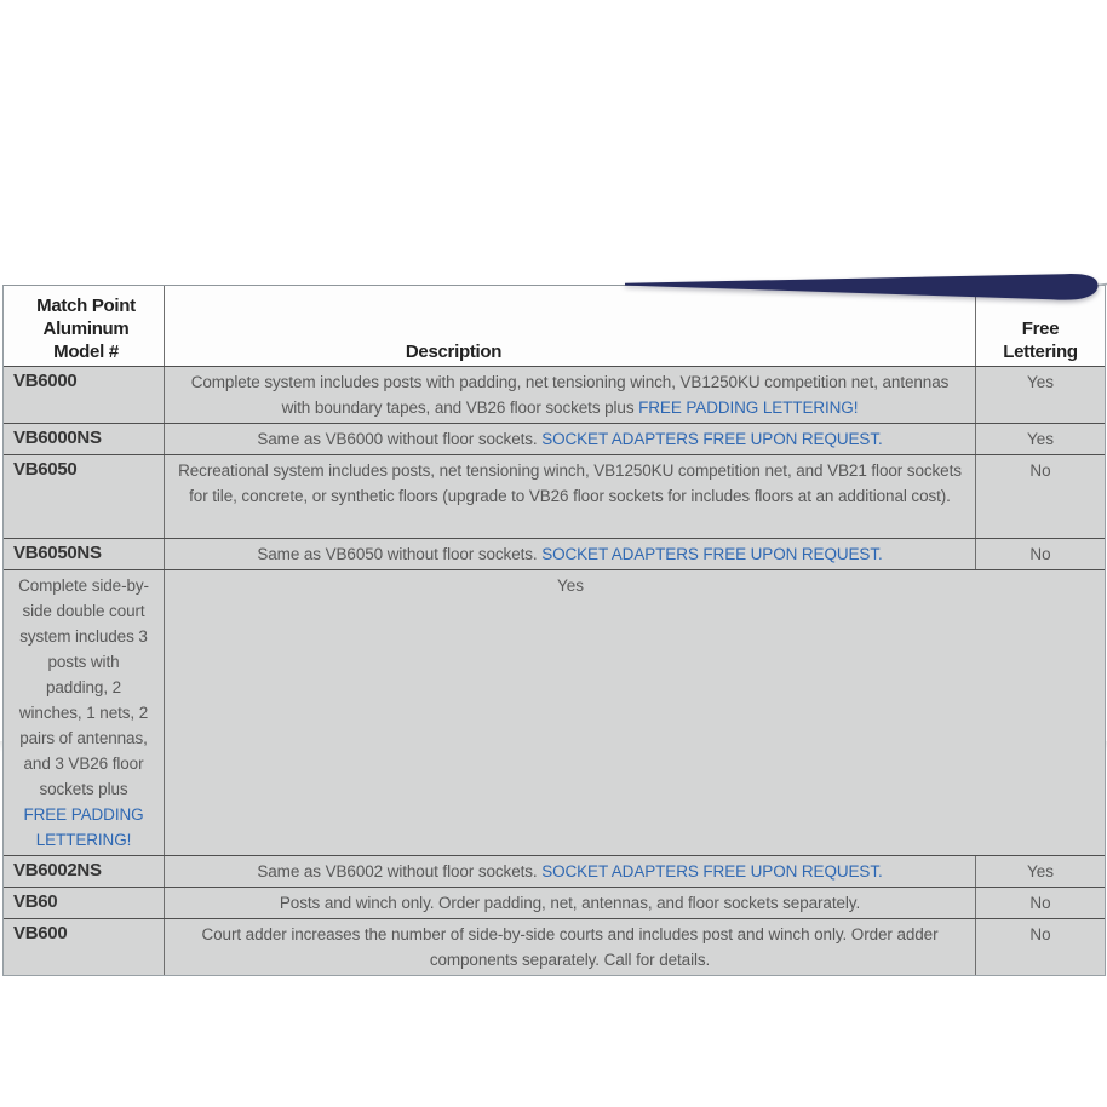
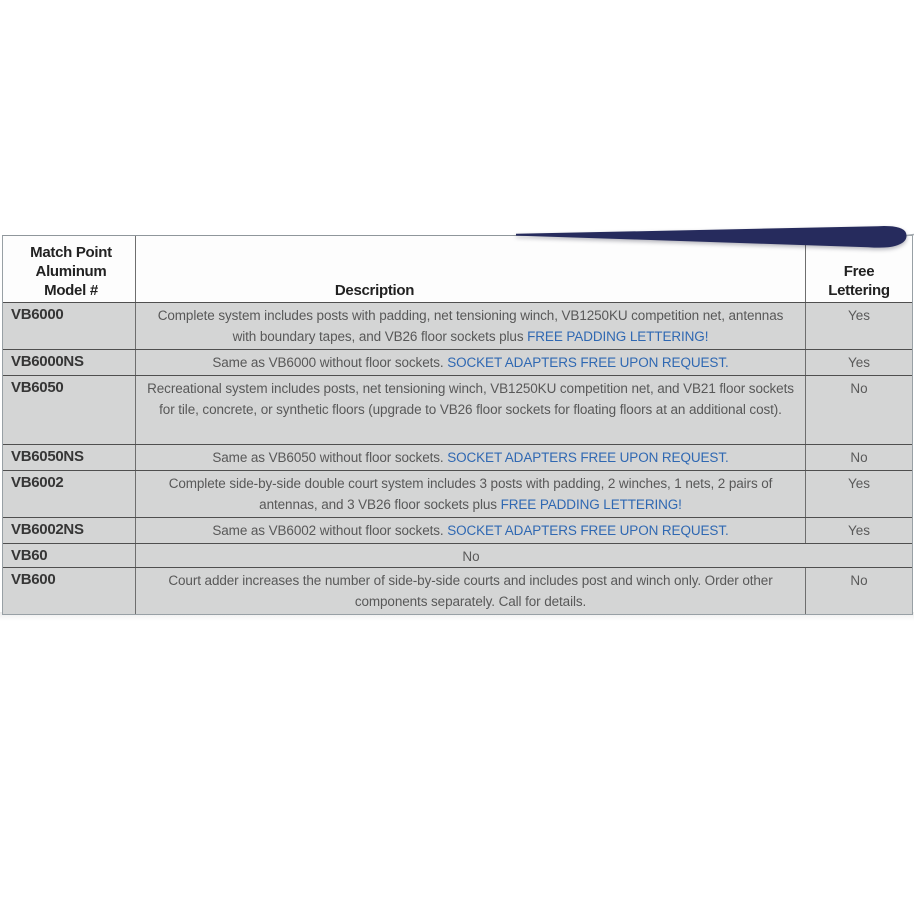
  Match Point
  Aluminum
  Model #
  Description
  Free
  Lettering
  VB6000
  Complete system includes posts with padding, net tensioning winch, VB1250KU competition net, antennas with boundary tapes, and VB26 floor sockets plus FREE PADDING LETTERING!
  Yes
  VB6000NS
  Same as VB6000 without floor sockets. SOCKET ADAPTERS FREE UPON REQUEST.
  Yes
  VB6050
- Recreational system includes posts, net tensioning winch, VB1250KU competition net, and VB21 floor sockets for tile, concrete, or synthetic floors (upgrade to VB26 floor sockets for includes floors at an additional cost).
+ Recreational system includes posts, net tensioning winch, VB1250KU competition net, and VB21 floor sockets for tile, concrete, or synthetic floors (upgrade to VB26 floor sockets for floating floors at an additional cost).
  No
  VB6050NS
  Same as VB6050 without floor sockets. SOCKET ADAPTERS FREE UPON REQUEST.
  No
+ VB6002
  Complete side-by-side double court system includes 3 posts with padding, 2 winches, 1 nets, 2 pairs of antennas, and 3 VB26 floor sockets plus FREE PADDING LETTERING!
  Yes
  VB6002NS
  Same as VB6002 without floor sockets. SOCKET ADAPTERS FREE UPON REQUEST.
  Yes
  VB60
- Posts and winch only. Order padding, net, antennas, and floor sockets separately.
  No
  VB600
- Court adder increases the number of side-by-side courts and includes post and winch only. Order adder components separately. Call for details.
+ Court adder increases the number of side-by-side courts and includes post and winch only. Order other components separately. Call for details.
  No
